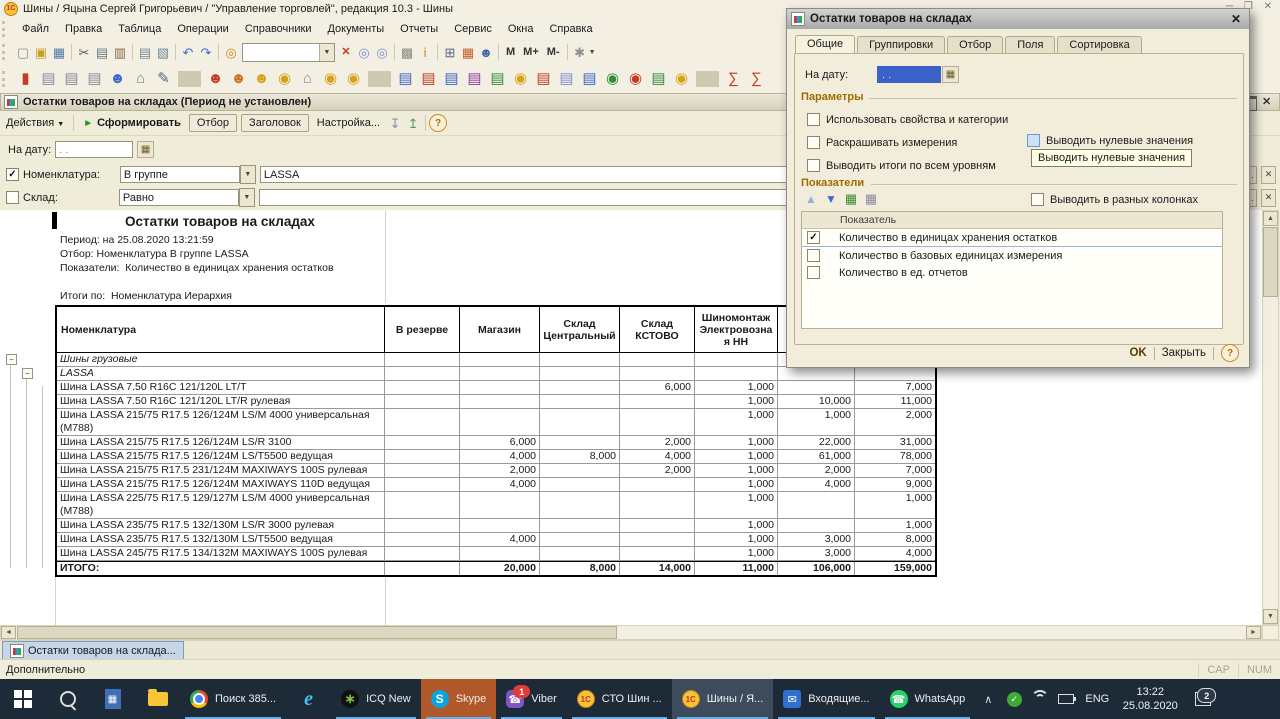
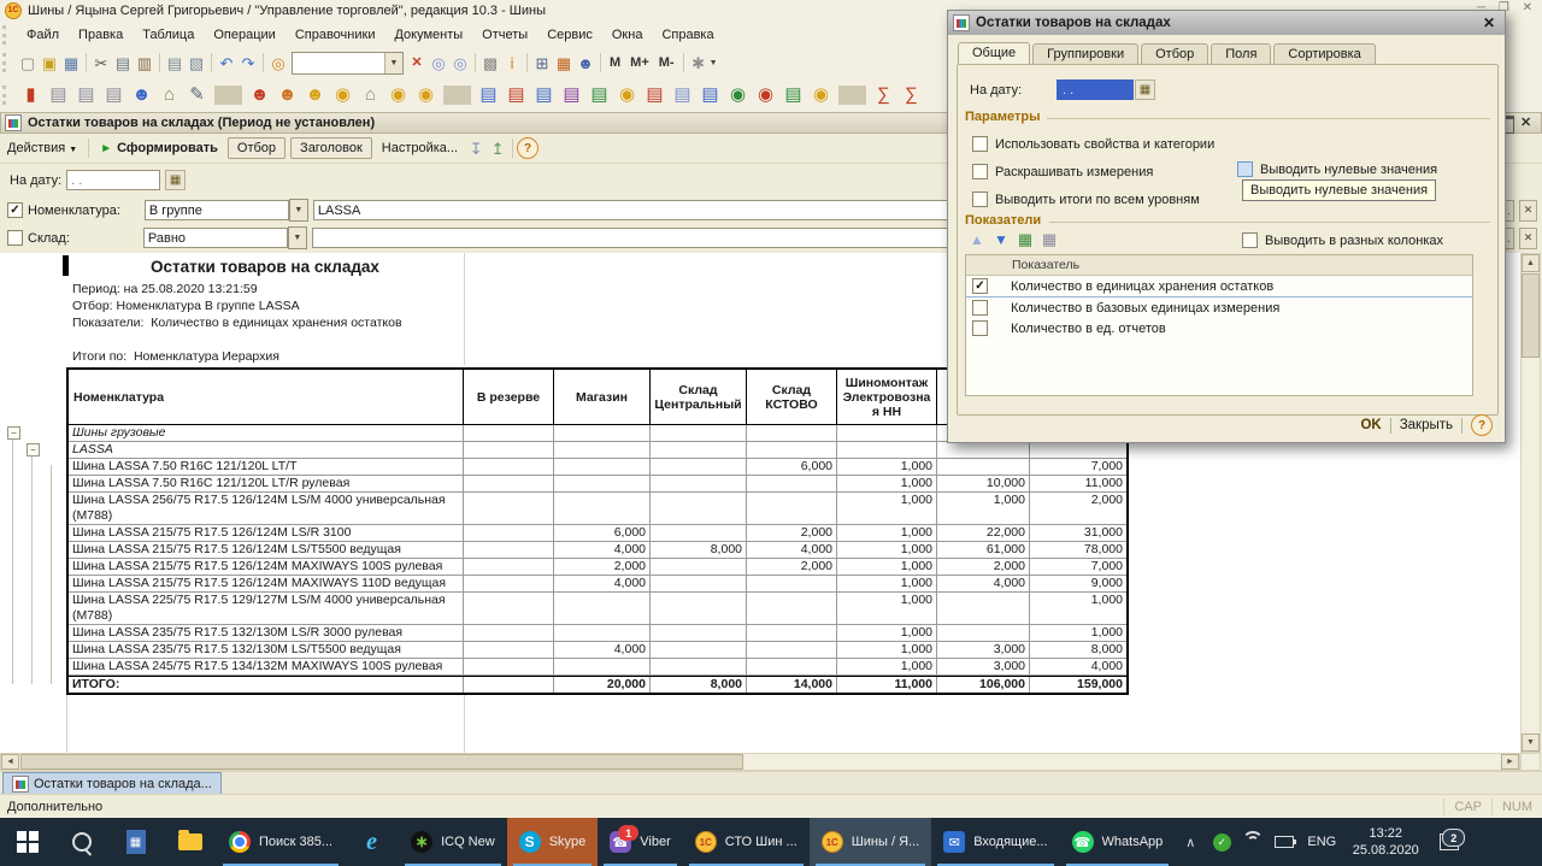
  Шины / Яцына Сергей Григорьевич / "Управление торговлей", редакция 10.3 - Шины
  ─ ❒ ✕
  Файл Правка Таблица Операции Справочники Документы Отчеты Сервис Окна Справка
  ▢
  ▣
  ▦
  ✂
  ▤
  ▥
  ▤
  ▧
  ↶
  ↷
  ◎
  ✕
  ◎
  ◎
  ▩
  ℹ
  ⊞
  ▦
  ☻
  M
  M+
  M-
  ✱
  ▮
  ▤
  ▤
  ▤
  ☻
  ⌂
  ✎
  ☻
  ☻
  ☻
  ◉
  ⌂
  ◉
  ◉
  ▤
  ▤
  ▤
  ▤
  ▤
  ◉
  ▤
  ▤
  ▤
  ◉
  ◉
  ▤
  ◉
  ∑
  ∑
  Остатки товаров на складах (Период не установлен)
  ✕
  Действия
  ►
  Сформировать
  Отбор
  Заголовок
  Настройка...
  ↧
  ↥
  ?
  На дату:
  . .
  ▦
  Номенклатура:
  В группе
  LASSA
  ✕
  Склад:
  Равно
  ✕
  Остатки товаров на складах
  Период: на 25.08.2020 13:21:59
  Отбор: Номенклатура В группе LASSA
  Показатели: Количество в единицах хранения остатков
  Итоги по: Номенклатура Иерархия
  −
  −
  Номенклатура
  В резерве
  Магазин
  Склад Центральный
  Склад КСТОВО
  Шиномонтаж Электровозная НН
  Шины грузовые
  LASSA
  Шина LASSA 7.50 R16C 121/120L LT/T
  6,000
  1,000
  7,000
  Шина LASSA 7.50 R16C 121/120L LT/R рулевая
  1,000
  10,000
  11,000
- Шина LASSA 215/75 R17.5 126/124M LS/M 4000 универсальная (M788)
+ Шина LASSA 256/75 R17.5 126/124M LS/M 4000 универсальная (M788)
  1,000
  1,000
  2,000
  Шина LASSA 215/75 R17.5 126/124M LS/R 3100
  6,000
  2,000
  1,000
  22,000
  31,000
  Шина LASSA 215/75 R17.5 126/124M LS/T5500 ведущая
  4,000
  8,000
  4,000
  1,000
  61,000
  78,000
- Шина LASSA 215/75 R17.5 231/124M MAXIWAYS 100S рулевая
+ Шина LASSA 215/75 R17.5 126/124M MAXIWAYS 100S рулевая
  2,000
  2,000
  1,000
  2,000
  7,000
  Шина LASSA 215/75 R17.5 126/124M MAXIWAYS 110D ведущая
  4,000
  1,000
  4,000
  9,000
  Шина LASSA 225/75 R17.5 129/127M LS/M 4000 универсальная (M788)
  1,000
  1,000
  Шина LASSA 235/75 R17.5 132/130M LS/R 3000 рулевая
  1,000
  1,000
  Шина LASSA 235/75 R17.5 132/130M LS/T5500 ведущая
  4,000
  1,000
  3,000
  8,000
  Шина LASSA 245/75 R17.5 134/132M MAXIWAYS 100S рулевая
  1,000
  3,000
  4,000
  ИТОГО:
  20,000
  8,000
  14,000
  11,000
  106,000
  159,000
  Остатки товаров на склада...
  Дополнительно
  CAP
  NUM
  ▦
  Поиск 385...
  e
  ∗
  ICQ New
  S
  Skype
  ☎
  1
  Viber
  1С
  СТО Шин ...
  1С
  Шины / Я...
  ✉
  Входящие...
  ☎
  WhatsApp
  ∧
  ✓
  ENG
  13:22
  25.08.2020
  2
  Остатки товаров на складах
  ✕
  Общие
  Группировки
  Отбор
  Поля
  Сортировка
  На дату:
  . .
  ▦
  Параметры
  Использовать свойства и категории
  Раскрашивать измерения
  Выводить нулевые значения
  Выводить итоги по всем уровням
  Выводить нулевые значения
  Показатели
  ▲
  ▼
  ▦
  ▦
  Выводить в разных колонках
  Показатель
  Количество в единицах хранения остатков
  Количество в базовых единицах измерения
  Количество в ед. отчетов
  OK
  Закрыть
  ?
